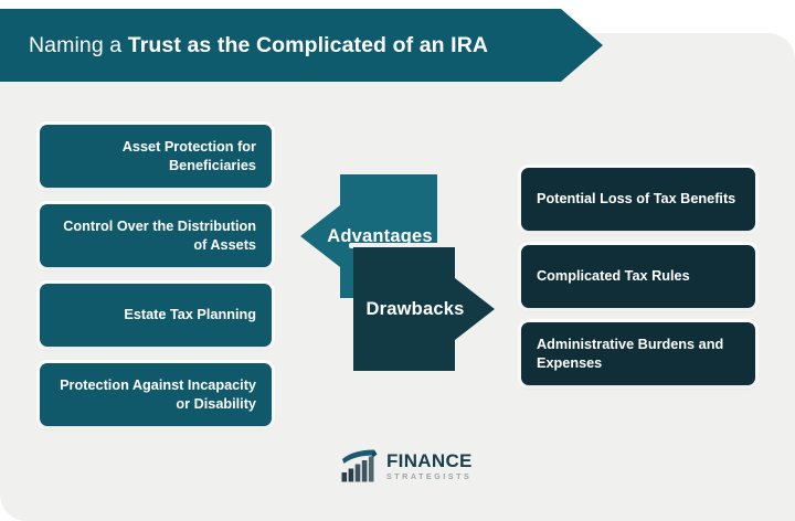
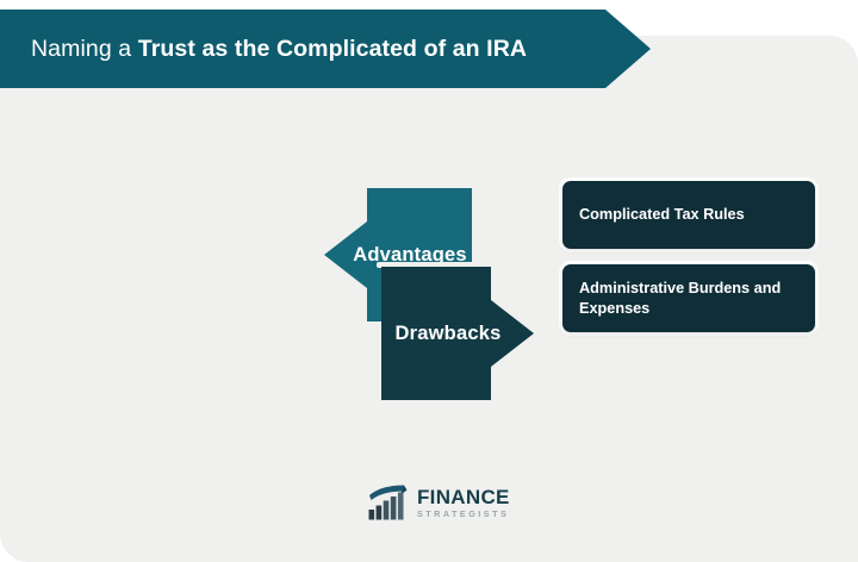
  Naming a Trust as the Complicated of an IRA
- Asset Protection for Beneficiaries
- Control Over the Distribution of Assets
- Estate Tax Planning
- Protection Against Incapacity or Disability
- Potential Loss of Tax Benefits
  Complicated Tax Rules
  Administrative Burdens and Expenses
  Advantages
  Drawbacks
  FINANCE
  STRATEGISTS
